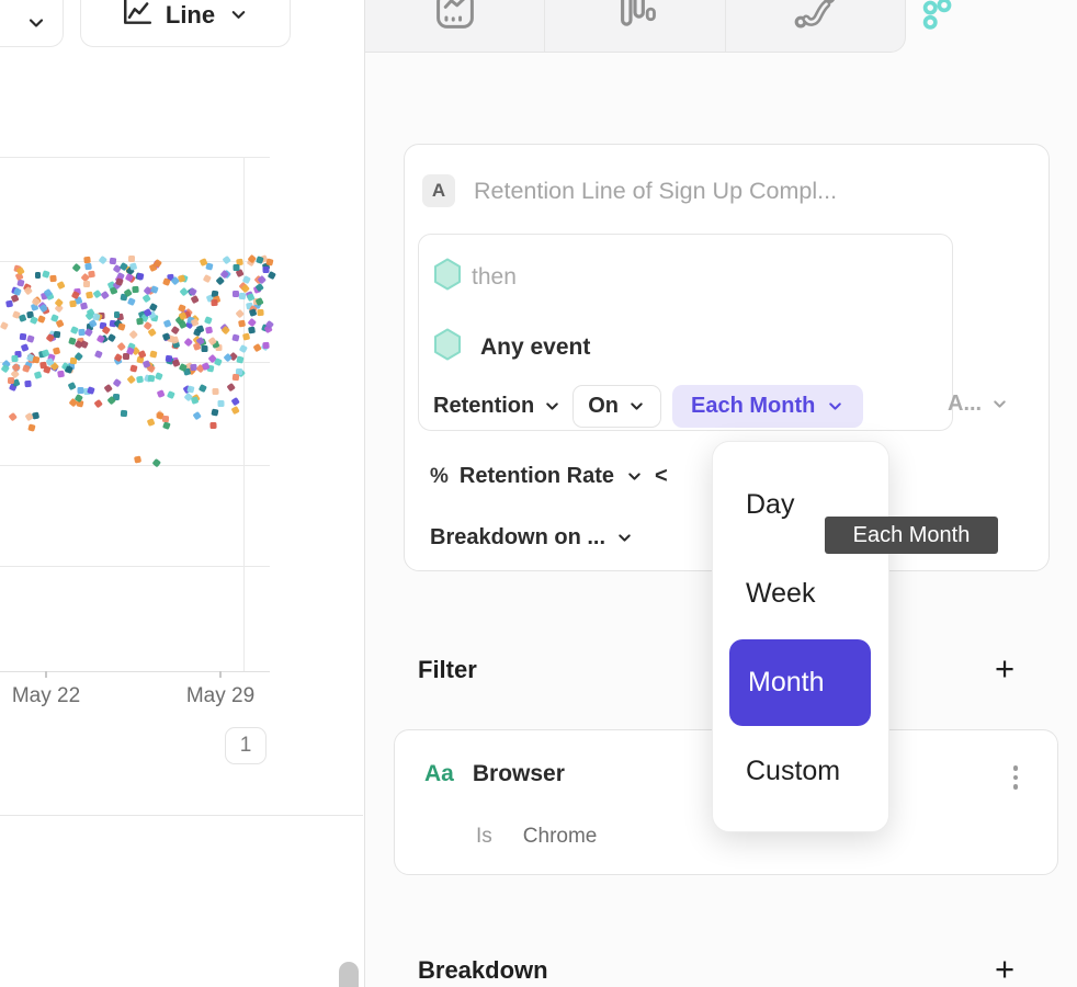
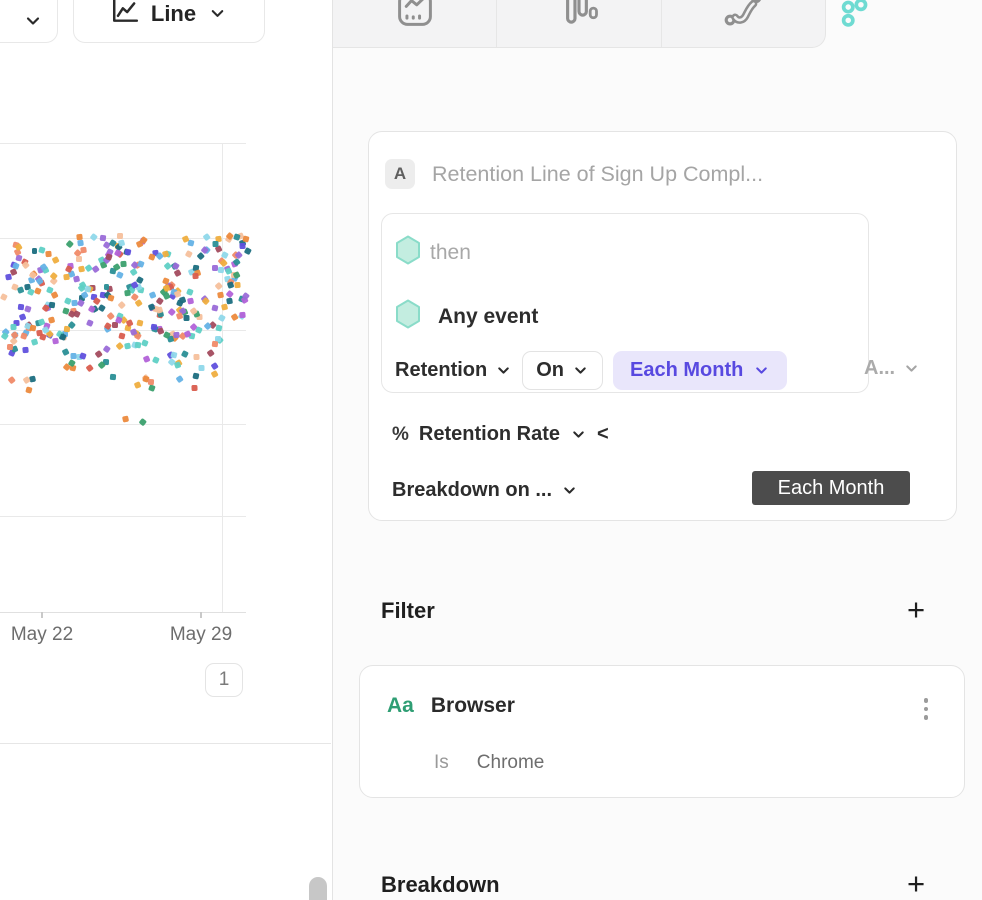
  Line
  May 22
  May 29
  1
  A
  Retention Line of Sign Up Compl...
  then
  Any event
  Retention
  On
  Each Month
  A...
  %
  Retention Rate
  <
  Breakdown on ...
  Filter
  +
  Aa
  Browser
  Is
  Chrome
  Breakdown
  +
- Day
- Week
- Month
- Custom
  Each Month
